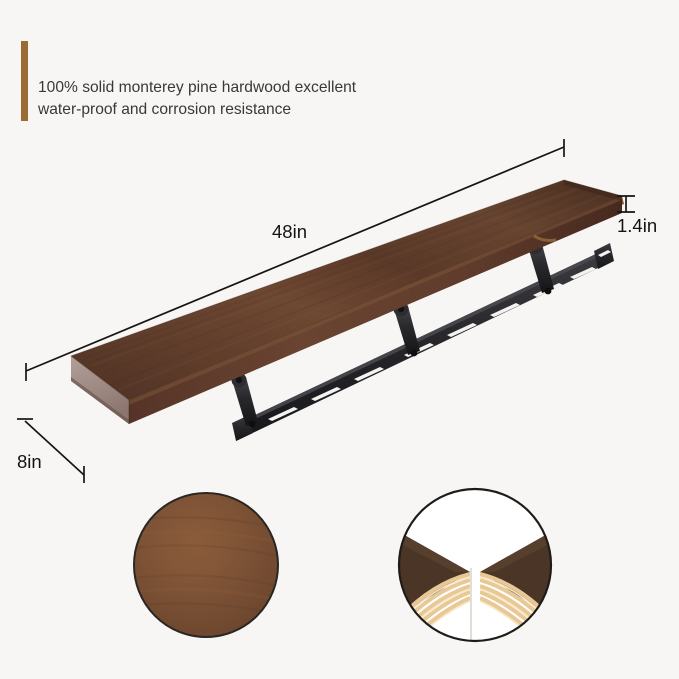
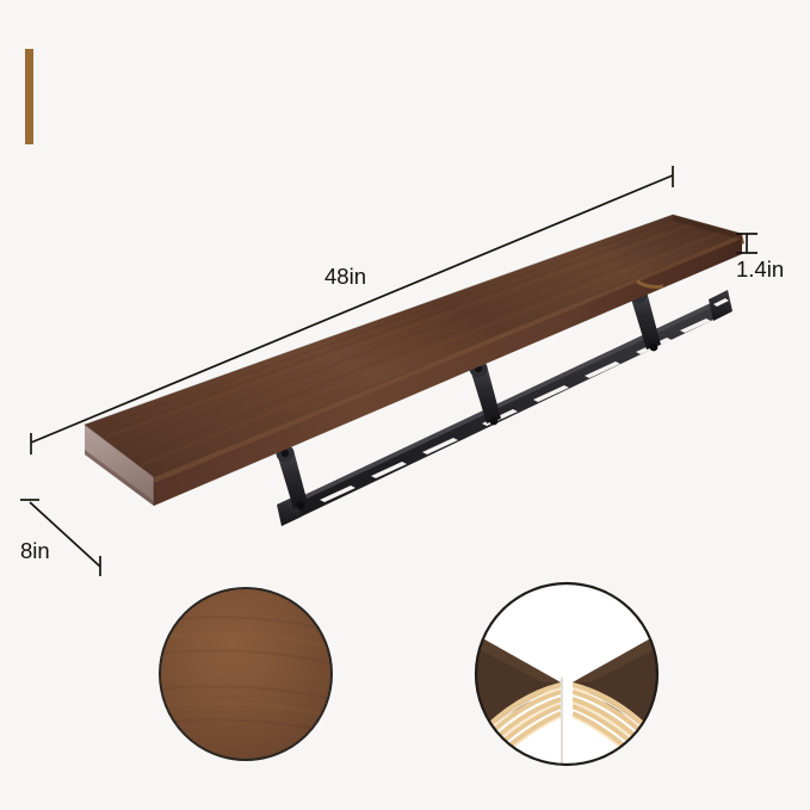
- 100% solid monterey pine hardwood excellent
- water-proof and corrosion resistance
  48in
  1.4in
  8in
